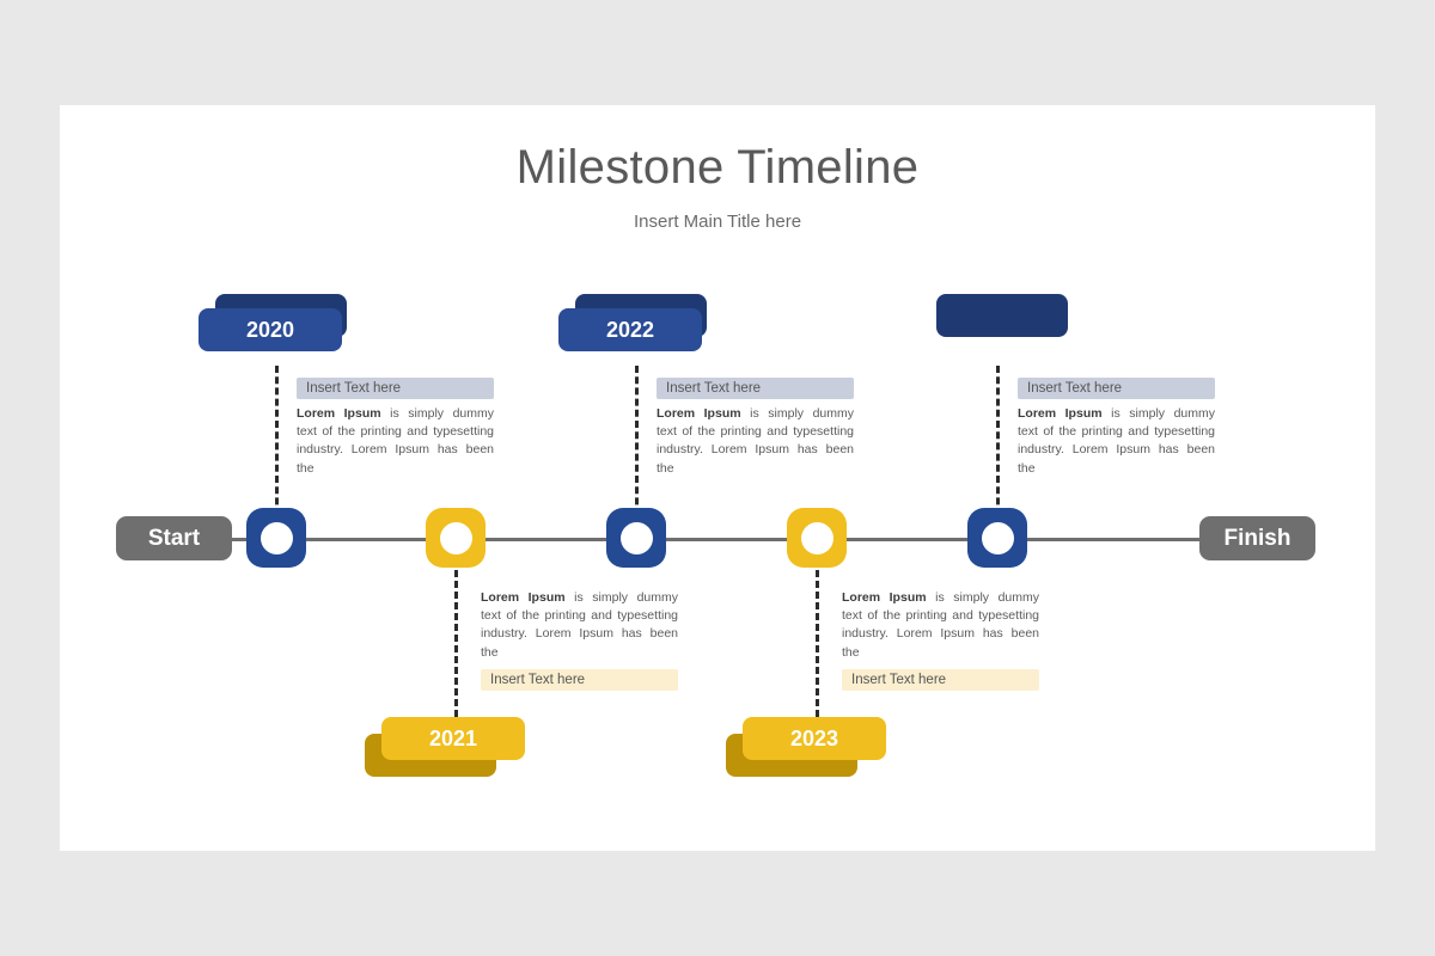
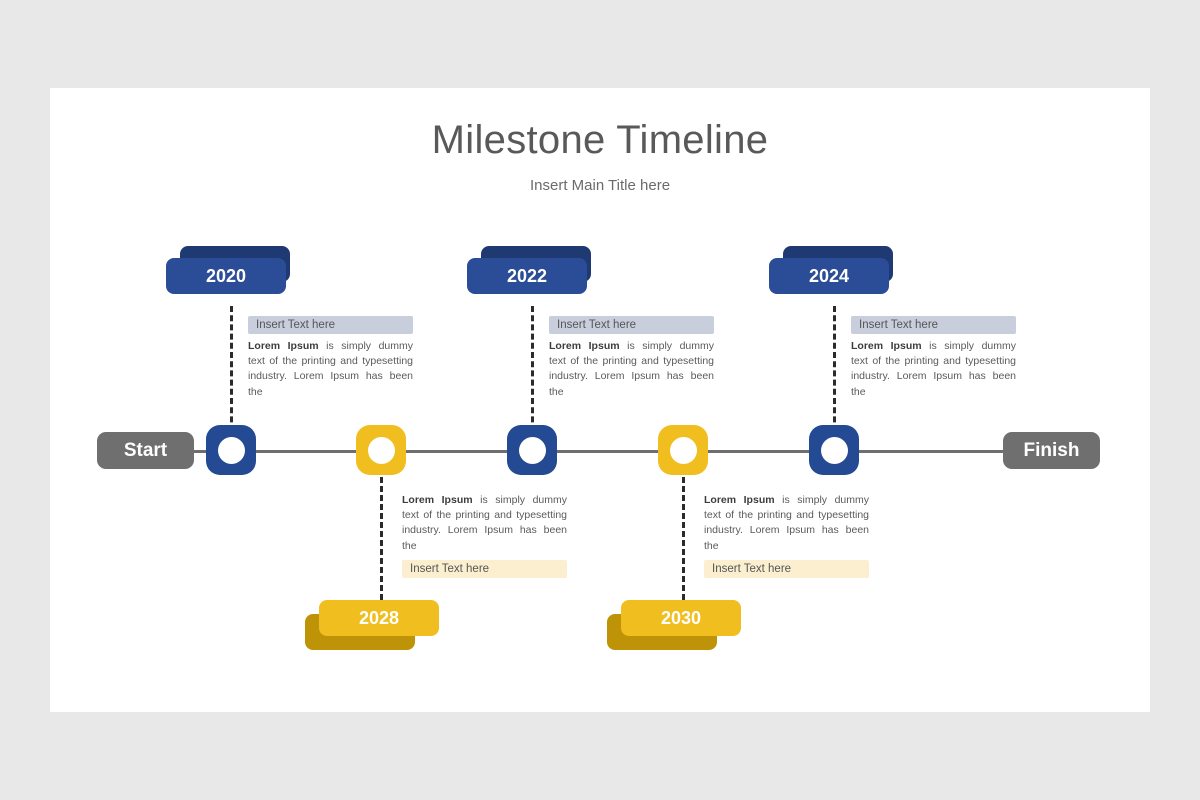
  Milestone Timeline
  Insert Main Title here
  Start
  Finish
  2020
  Insert Text here
  Lorem Ipsum is simply dummy text of the printing and typesetting industry. Lorem Ipsum has been the
- 2021
+ 2028
  Lorem Ipsum is simply dummy text of the printing and typesetting industry. Lorem Ipsum has been the
  Insert Text here
  2022
  Insert Text here
  Lorem Ipsum is simply dummy text of the printing and typesetting industry. Lorem Ipsum has been the
- 2023
+ 2030
  Lorem Ipsum is simply dummy text of the printing and typesetting industry. Lorem Ipsum has been the
  Insert Text here
+ 2024
  Insert Text here
  Lorem Ipsum is simply dummy text of the printing and typesetting industry. Lorem Ipsum has been the
